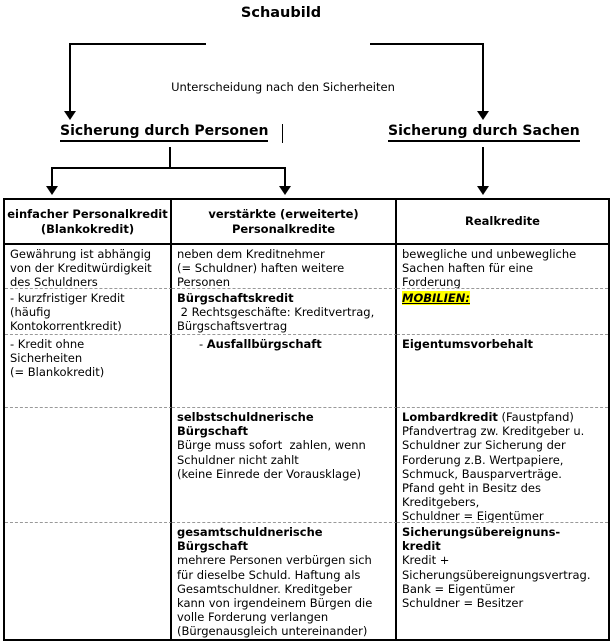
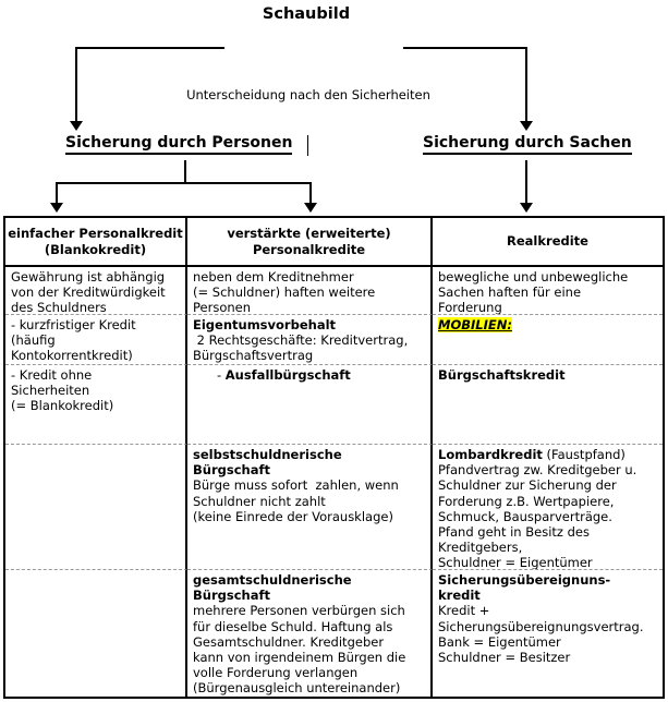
  Schaubild
  Unterscheidung nach den Sicherheiten
  Sicherung durch Personen
  Sicherung durch Sachen
  einfacher Personalkredit
  (Blankokredit)
  verstärkte (erweiterte)
  Personalkredite
  Realkredite
  Gewährung ist abhängig
  von der Kreditwürdigkeit
  des Schuldners
  neben dem Kreditnehmer
  (= Schuldner) haften weitere
  Personen
  bewegliche und unbewegliche
  Sachen haften für eine
  Forderung
  - kurzfristiger Kredit
  (häufig
  Kontokorrentkredit)
- Bürgschaftskredit
+ Eigentumsvorbehalt
  2 Rechtsgeschäfte: Kreditvertrag,
  Bürgschaftsvertrag
  MOBILIEN:
  - Kredit ohne
  Sicherheiten
  (= Blankokredit)
  - Ausfallbürgschaft
- Eigentumsvorbehalt
+ Bürgschaftskredit
  selbstschuldnerische
  Bürgschaft
  Bürge muss sofort zahlen, wenn
  Schuldner nicht zahlt
  (keine Einrede der Vorausklage)
  Lombardkredit (Faustpfand)
  Pfandvertrag zw. Kreditgeber u.
  Schuldner zur Sicherung der
  Forderung z.B. Wertpapiere,
  Schmuck, Bausparverträge.
  Pfand geht in Besitz des
  Kreditgebers,
  Schuldner = Eigentümer
  gesamtschuldnerische
  Bürgschaft
  mehrere Personen verbürgen sich
  für dieselbe Schuld. Haftung als
  Gesamtschuldner. Kreditgeber
  kann von irgendeinem Bürgen die
  volle Forderung verlangen
  (Bürgenausgleich untereinander)
  Sicherungsübereignuns-
  kredit
  Kredit +
  Sicherungsübereignungsvertrag.
  Bank = Eigentümer
  Schuldner = Besitzer
